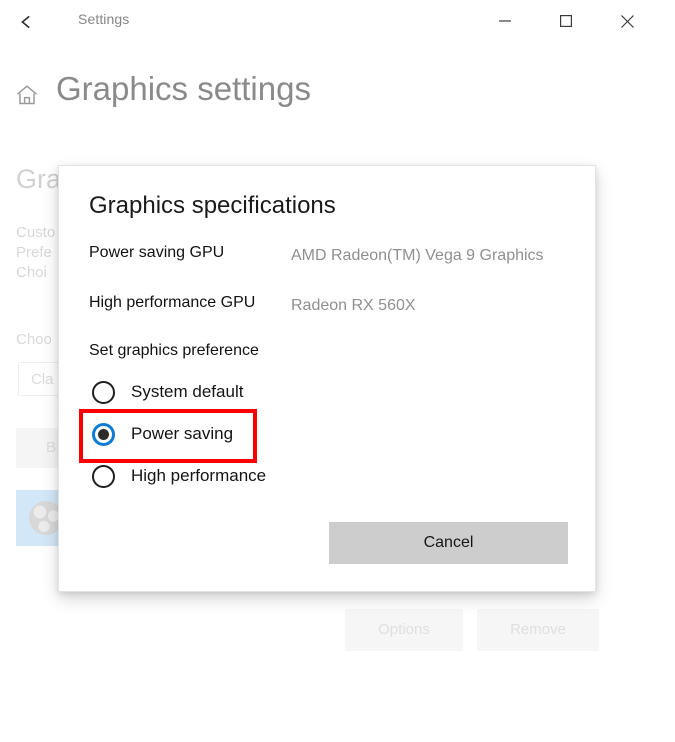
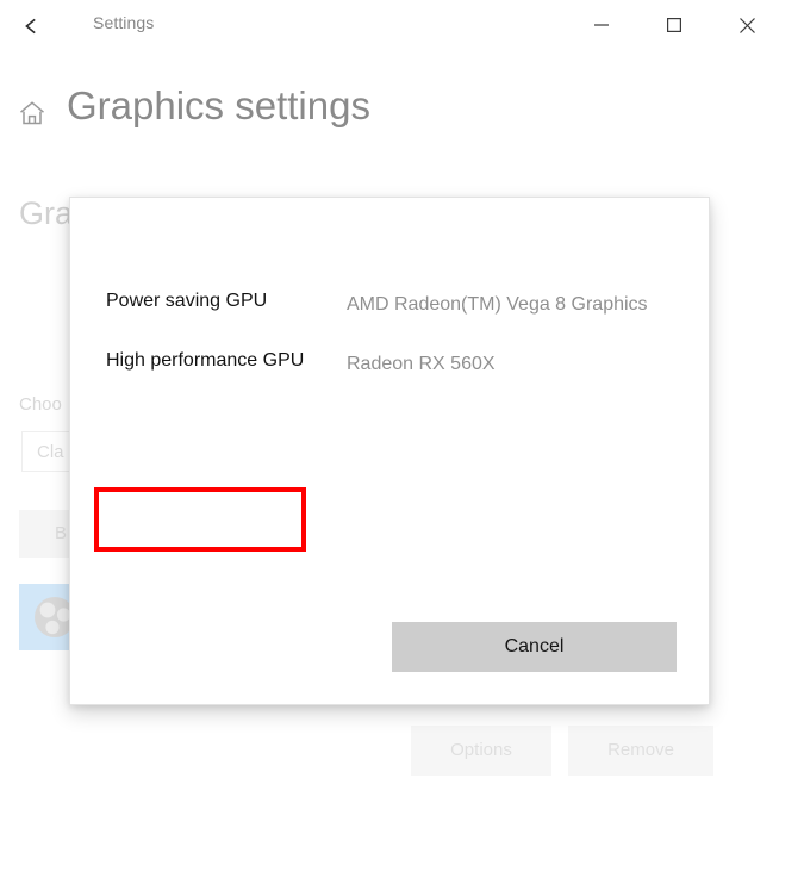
  Settings
  Graphics settings
  Gra
- Custo
- Prefe
- Choi
  Choo
  Cla
  B
- Graphics specifications
  Power saving GPU
- AMD Radeon(TM) Vega 9 Graphics
+ AMD Radeon(TM) Vega 8 Graphics
  High performance GPU
  Radeon RX 560X
- Set graphics preference
- System default
- Power saving
- High performance
  Cancel
